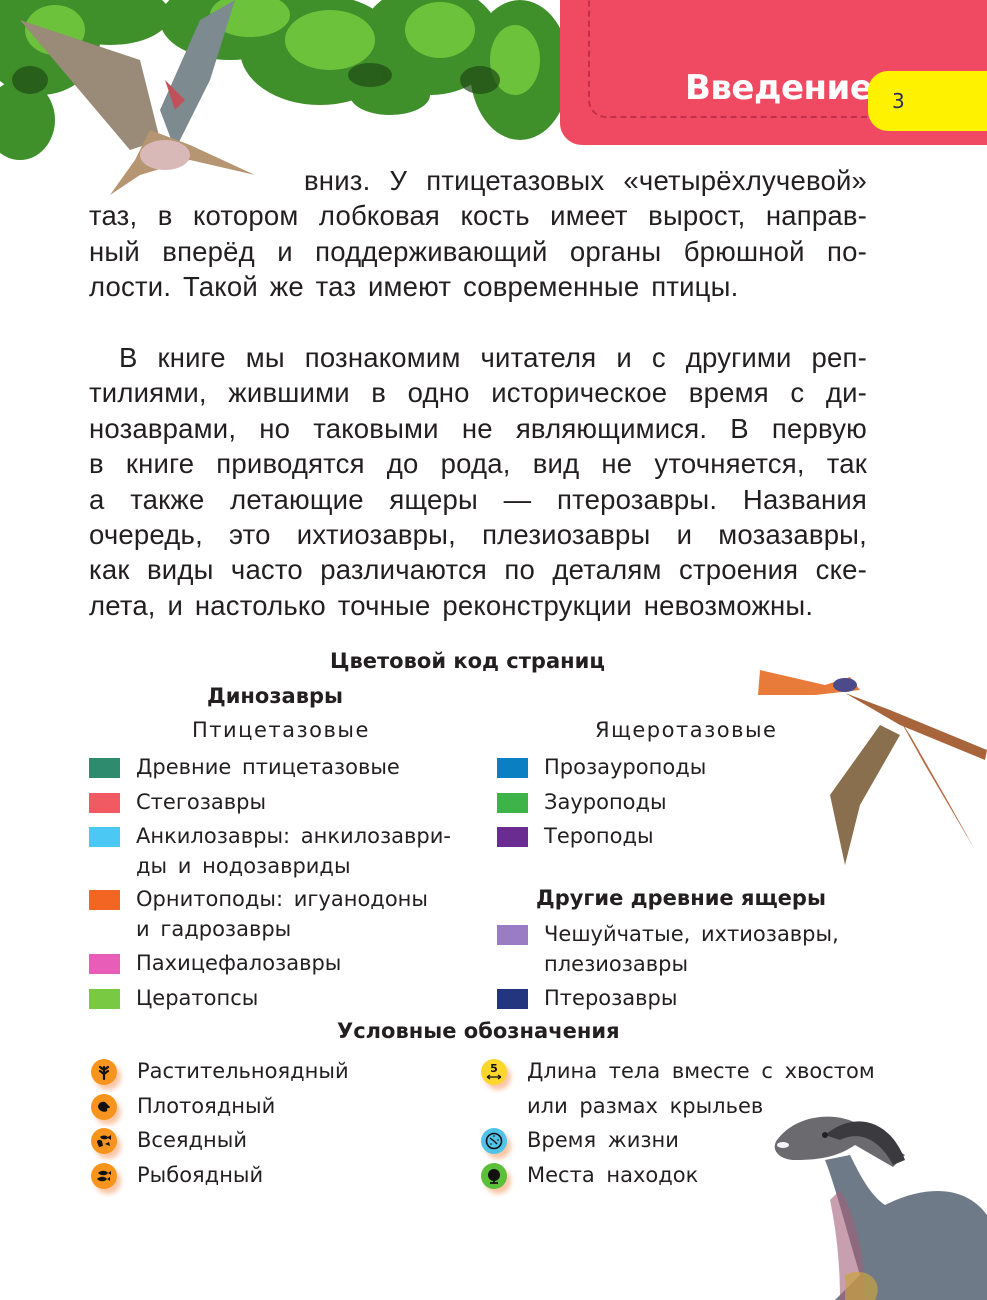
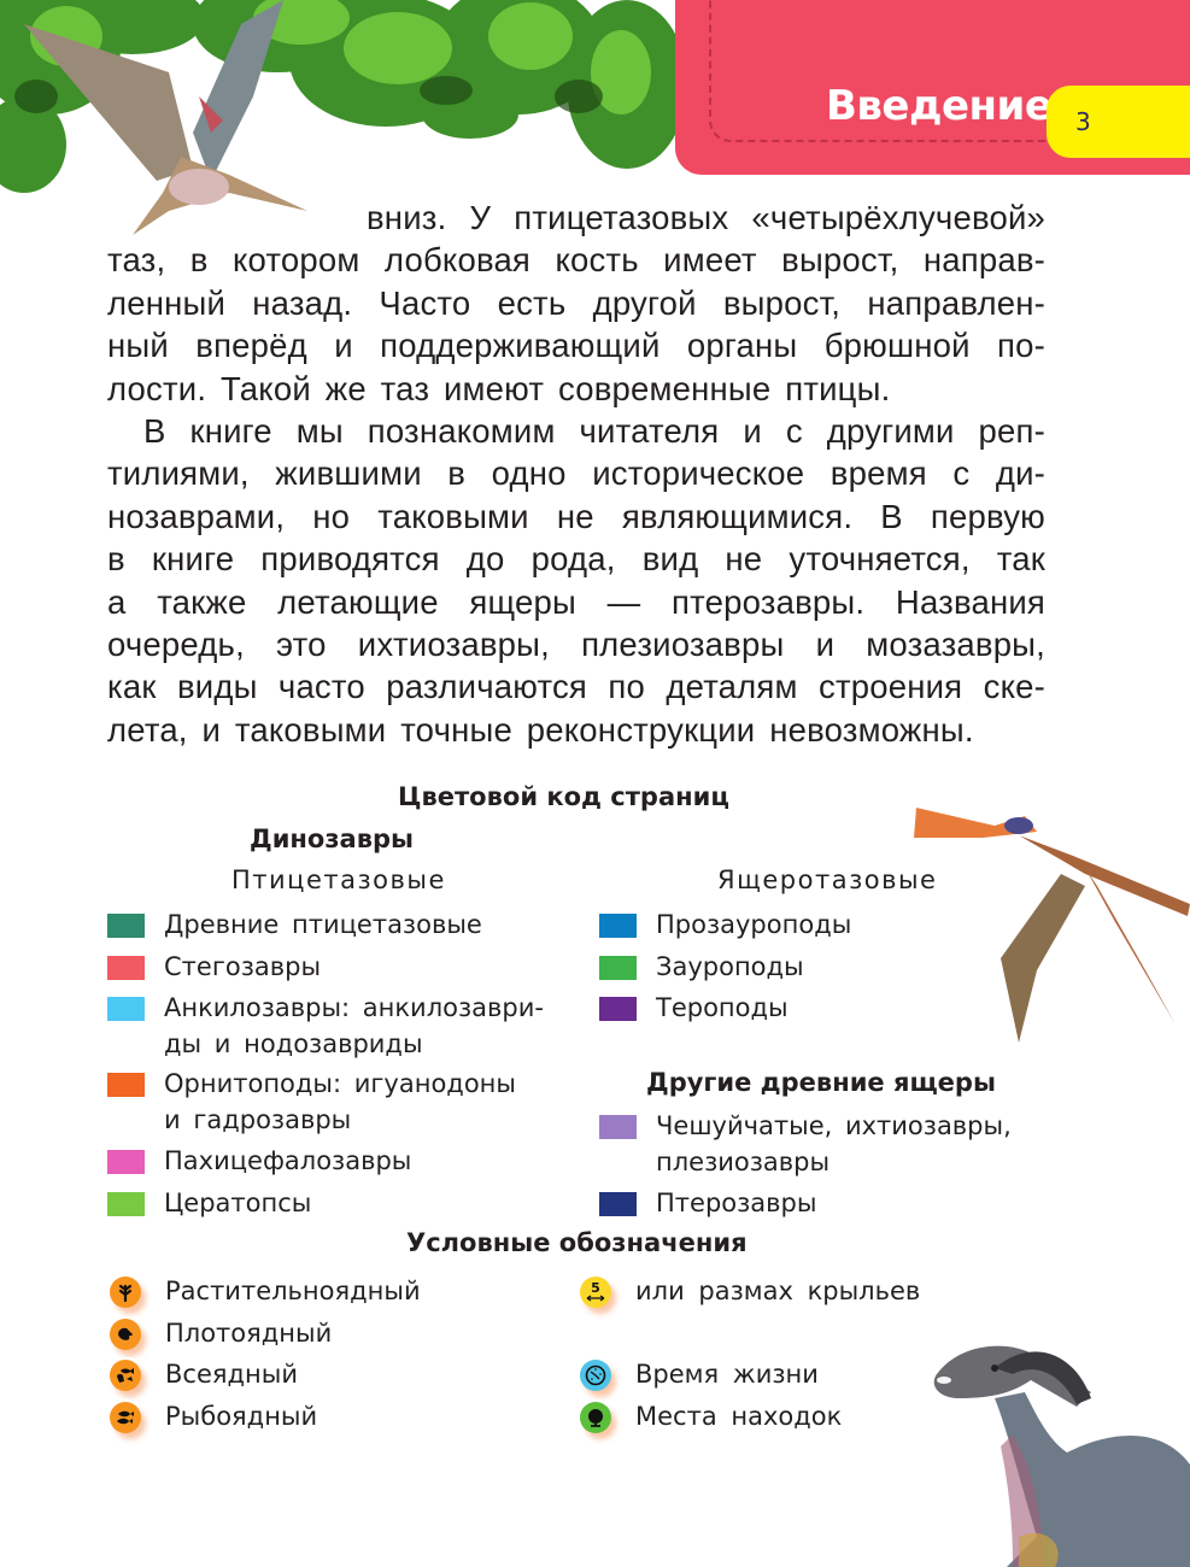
  Введение
  3
  вниз. У птицетазовых «четырёхлучевой»
  таз, в котором лобковая кость имеет вырост, направ-
+ ленный назад. Часто есть другой вырост, направлен-
  ный вперёд и поддерживающий органы брюшной по-
  лости. Такой же таз имеют современные птицы.
  В книге мы познакомим читателя и с другими реп-
  тилиями, жившими в одно историческое время с ди-
  нозаврами, но таковыми не являющимися. В первую
  в книге приводятся до рода, вид не уточняется, так
  а также летающие ящеры — птерозавры. Названия
  очередь, это ихтиозавры, плезиозавры и мозазавры,
  как виды часто различаются по деталям строения ске-
- лета, и настолько точные реконструкции невозможны.
+ лета, и таковыми точные реконструкции невозможны.
  Цветовой код страниц
  Динозавры
  Птицетазовые
  Ящеротазовые
  Древние птицетазовые
  Стегозавры
  Анкилозавры: анкилозаври-
  ды и нодозавриды
  Орнитоподы: игуанодоны
  и гадрозавры
  Пахицефалозавры
  Цератопсы
  Прозауроподы
  Зауроподы
  Тероподы
  Другие древние ящеры
  Чешуйчатые, ихтиозавры,
  плезиозавры
  Птерозавры
  Условные обозначения
  Растительноядный
  Плотоядный
  Всеядный
  Рыбоядный
  5
- Длина тела вместе с хвостом
  или размах крыльев
  Время жизни
  Места находок
